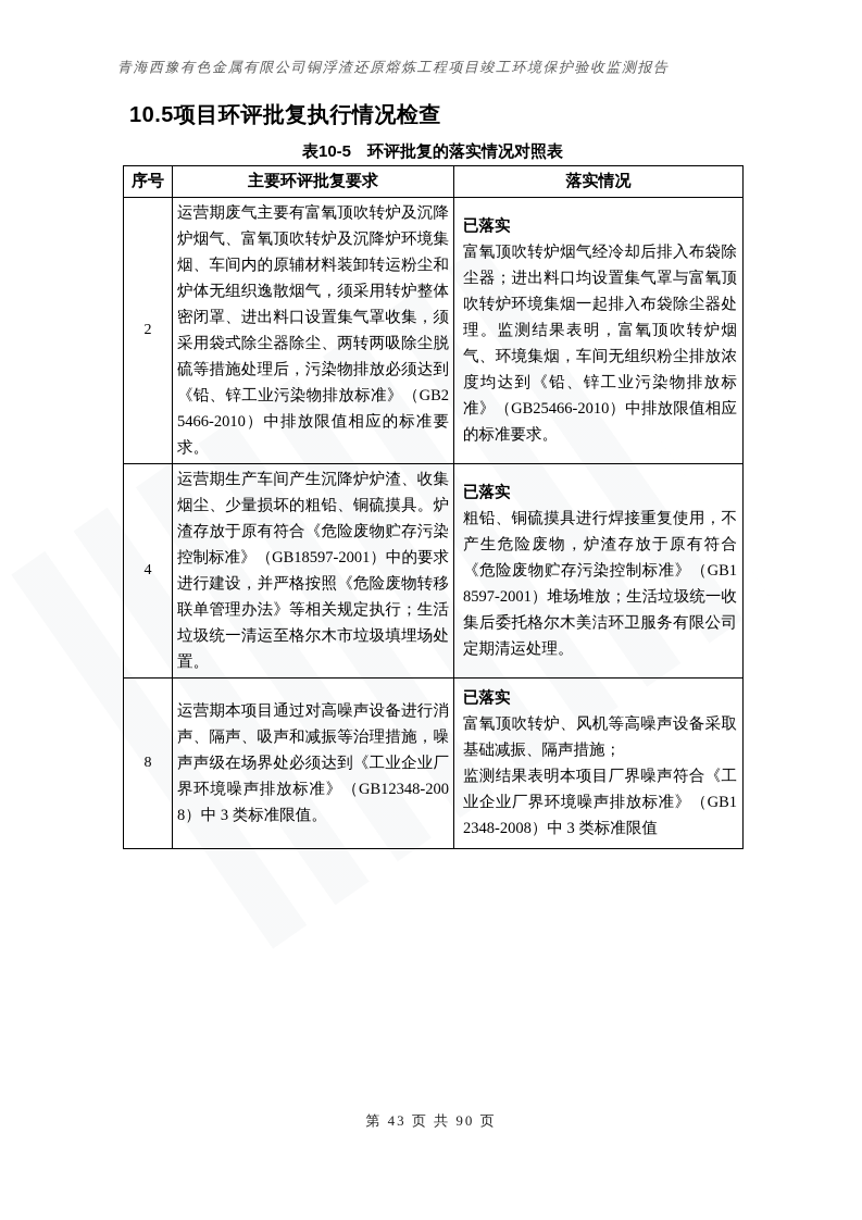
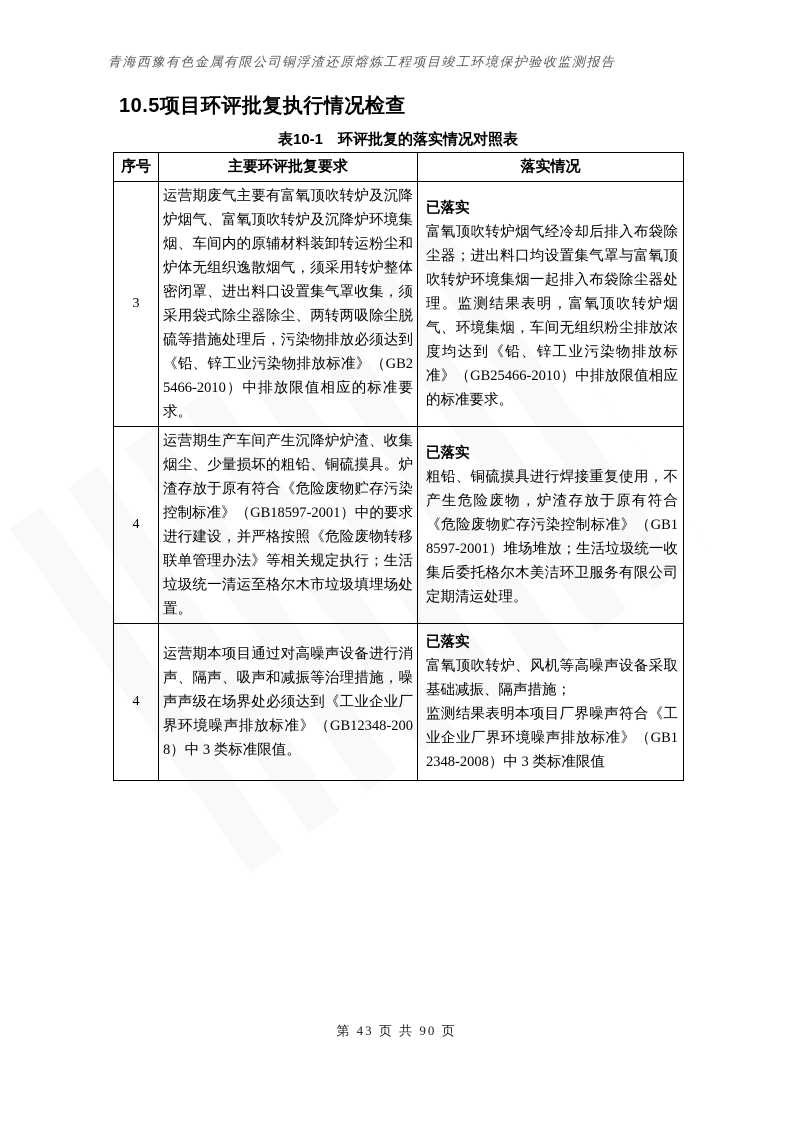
  青海西豫有色金属有限公司铜浮渣还原熔炼工程项目竣工环境保护验收监测报告
  10.5项目环评批复执行情况检查
- 表10-5 环评批复的落实情况对照表
+ 表10-1 环评批复的落实情况对照表
  序号	主要环评批复要求	落实情况
- 2	运营期废气主要有富氧顶吹转炉及沉降炉烟气、富氧顶吹转炉及沉降炉环境集烟、车间内的原辅材料装卸转运粉尘和炉体无组织逸散烟气，须采用转炉整体密闭罩、进出料口设置集气罩收集，须采用袋式除尘器除尘、两转两吸除尘脱硫等措施处理后，污染物排放必须达到《铅、锌工业污染物排放标准》（GB25466-2010）中排放限值相应的标准要求。	已落实 富氧顶吹转炉烟气经冷却后排入布袋除尘器；进出料口均设置集气罩与富氧顶吹转炉环境集烟一起排入布袋除尘器处理。监测结果表明，富氧顶吹转炉烟气、环境集烟，车间无组织粉尘排放浓度均达到《铅、锌工业污染物排放标准》（GB25466-2010）中排放限值相应的标准要求。
+ 3	运营期废气主要有富氧顶吹转炉及沉降炉烟气、富氧顶吹转炉及沉降炉环境集烟、车间内的原辅材料装卸转运粉尘和炉体无组织逸散烟气，须采用转炉整体密闭罩、进出料口设置集气罩收集，须采用袋式除尘器除尘、两转两吸除尘脱硫等措施处理后，污染物排放必须达到《铅、锌工业污染物排放标准》（GB25466-2010）中排放限值相应的标准要求。	已落实 富氧顶吹转炉烟气经冷却后排入布袋除尘器；进出料口均设置集气罩与富氧顶吹转炉环境集烟一起排入布袋除尘器处理。监测结果表明，富氧顶吹转炉烟气、环境集烟，车间无组织粉尘排放浓度均达到《铅、锌工业污染物排放标准》（GB25466-2010）中排放限值相应的标准要求。
  4	运营期生产车间产生沉降炉炉渣、收集烟尘、少量损坏的粗铅、铜硫摸具。炉渣存放于原有符合《危险废物贮存污染控制标准》（GB18597-2001）中的要求进行建设，并严格按照《危险废物转移联单管理办法》等相关规定执行；生活垃圾统一清运至格尔木市垃圾填埋场处置。	已落实 粗铅、铜硫摸具进行焊接重复使用，不产生危险废物，炉渣存放于原有符合《危险废物贮存污染控制标准》（GB18597-2001）堆场堆放；生活垃圾统一收集后委托格尔木美洁环卫服务有限公司定期清运处理。
- 8	运营期本项目通过对高噪声设备进行消声、隔声、吸声和减振等治理措施，噪声声级在场界处必须达到《工业企业厂界环境噪声排放标准》（GB12348-2008）中 3 类标准限值。	已落实 富氧顶吹转炉、风机等高噪声设备采取基础减振、隔声措施； 监测结果表明本项目厂界噪声符合《工业企业厂界环境噪声排放标准》（GB12348-2008）中 3 类标准限值
+ 4	运营期本项目通过对高噪声设备进行消声、隔声、吸声和减振等治理措施，噪声声级在场界处必须达到《工业企业厂界环境噪声排放标准》（GB12348-2008）中 3 类标准限值。	已落实 富氧顶吹转炉、风机等高噪声设备采取基础减振、隔声措施； 监测结果表明本项目厂界噪声符合《工业企业厂界环境噪声排放标准》（GB12348-2008）中 3 类标准限值
  第 43 页 共 90 页
